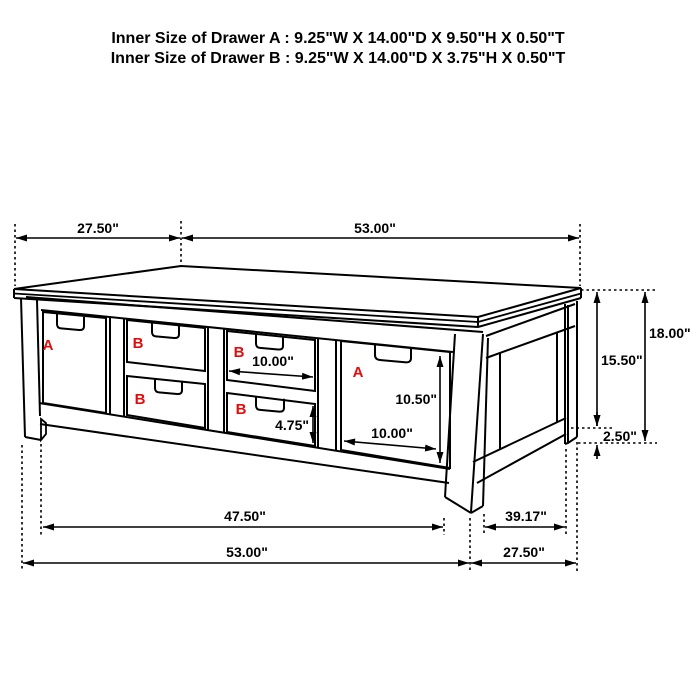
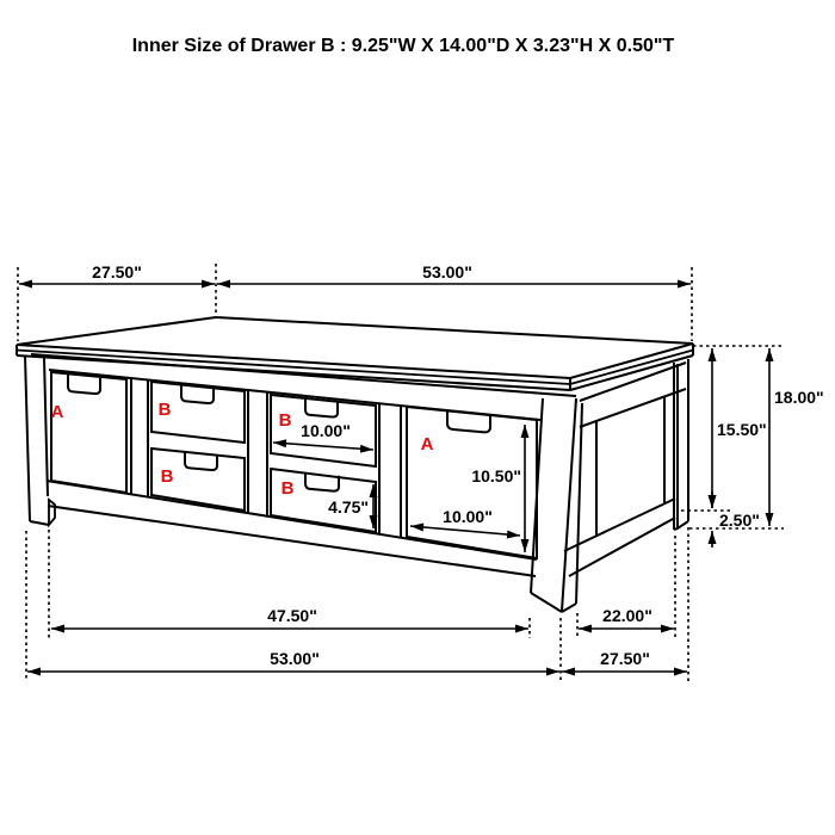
- Inner Size of Drawer A : 9.25"W X 14.00"D X 9.50"H X 0.50"T
- Inner Size of Drawer B : 9.25"W X 14.00"D X 3.75"H X 0.50"T
+ Inner Size of Drawer B : 9.25"W X 14.00"D X 3.23"H X 0.50"T
  27.50"
  53.00"
  18.00"
  15.50"
  2.50"
  10.00"
  4.75"
  10.50"
  10.00"
  47.50"
- 39.17"
+ 22.00"
  53.00"
  27.50"
  A
  B
  B
  B
  B
  A
